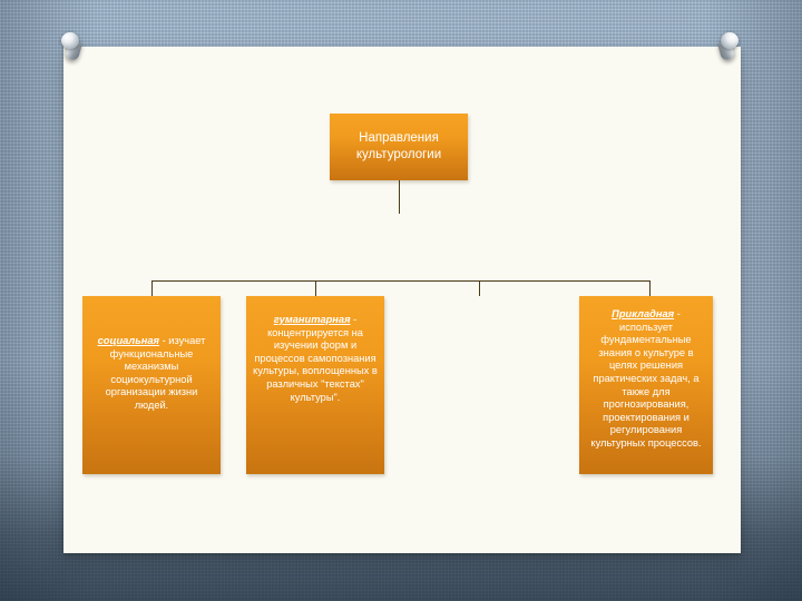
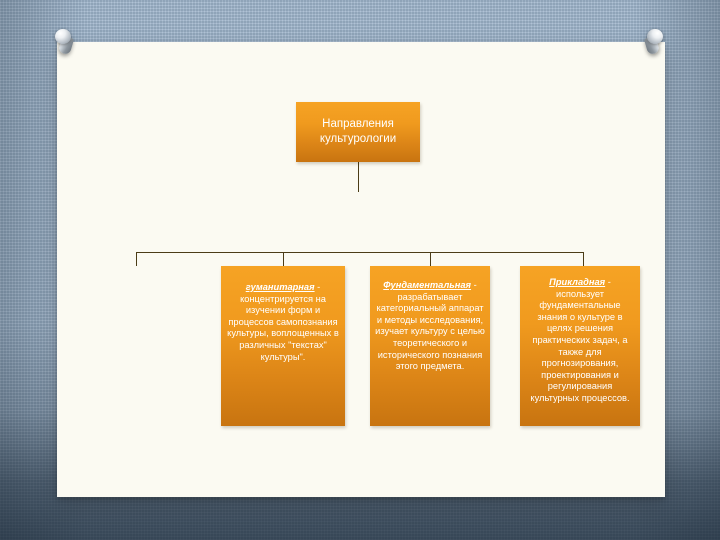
  Направления
  культурологии
- социальная - изучает функциональные механизмы социокультурной организации жизни людей.
  гуманитарная - концентрируется на изучении форм и процессов самопознания культуры, воплощенных в различных "текстах" культуры".
+ Фундаментальная - разрабатывает категориальный аппарат и методы исследования, изучает культуру с целью теоретического и исторического познания этого предмета.
  Прикладная - использует фундаментальные знания о культуре в целях решения практических задач, а также для прогнозирования, проектирования и регулирования культурных процессов.
